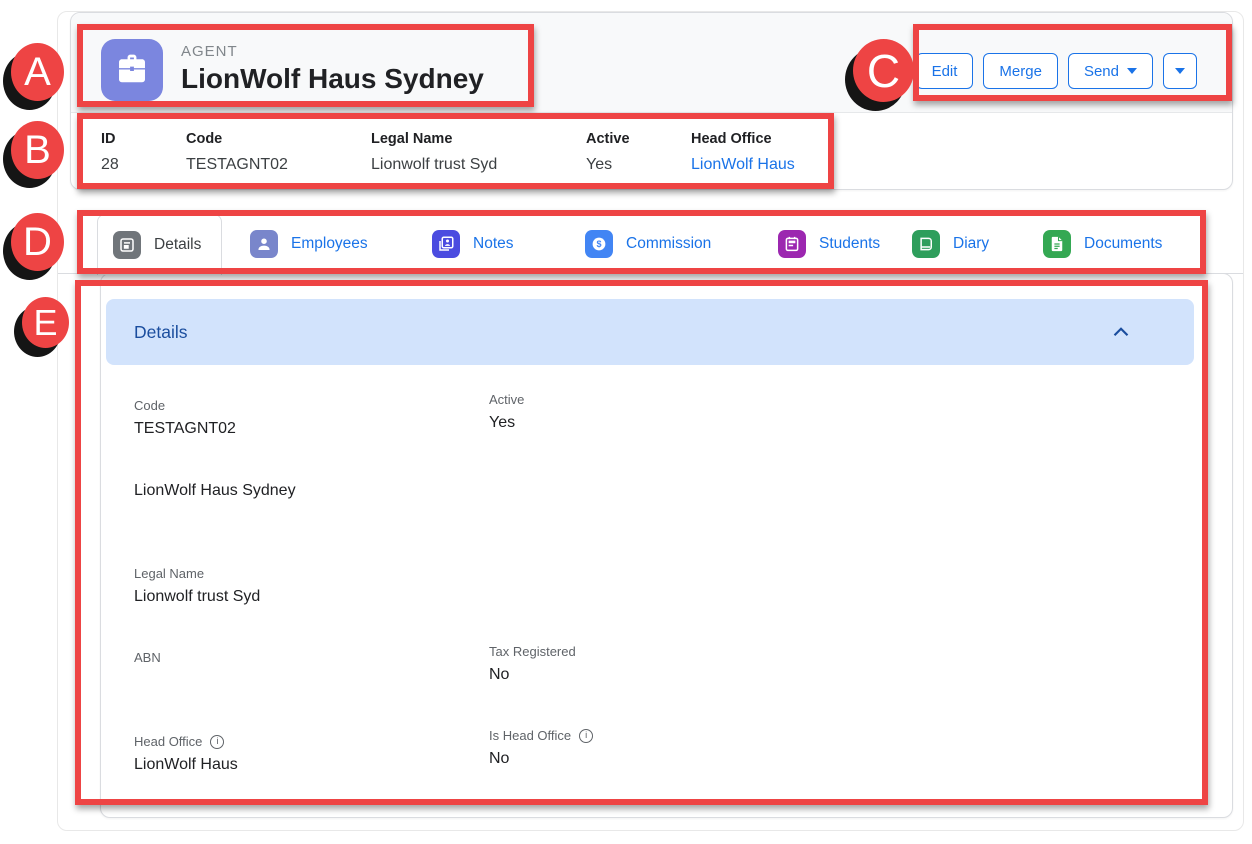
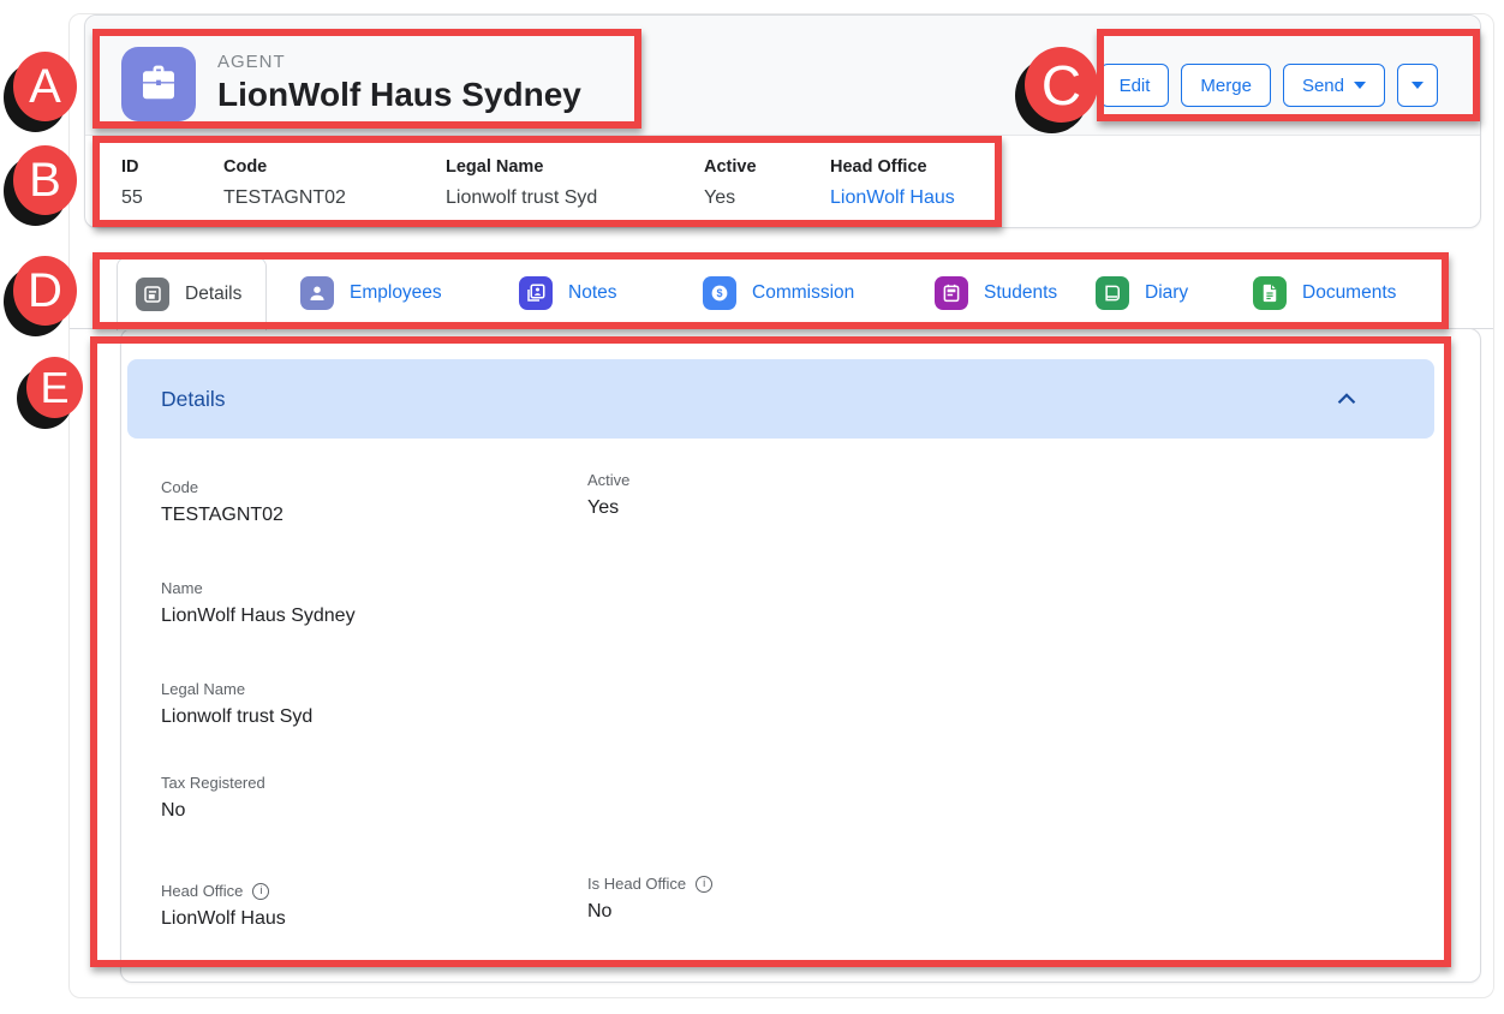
  AGENT
  LionWolf Haus Sydney
  Edit
  Merge
  Send
  ID
- 28
+ 55
  Code
  TESTAGNT02
  Legal Name
  Lionwolf trust Syd
  Active
  Yes
  Head Office
  LionWolf Haus
  Details
  Employees
  Notes
  $
  Commission
  Students
  Diary
  Documents
  Details
  Code
  TESTAGNT02
  Active
  Yes
+ Name
  LionWolf Haus Sydney
  Legal Name
  Lionwolf trust Syd
- ABN
  Tax Registered
  No
  Head Office
  i
  LionWolf Haus
  Is Head Office
  i
  No
  A
  B
  C
  D
  E
